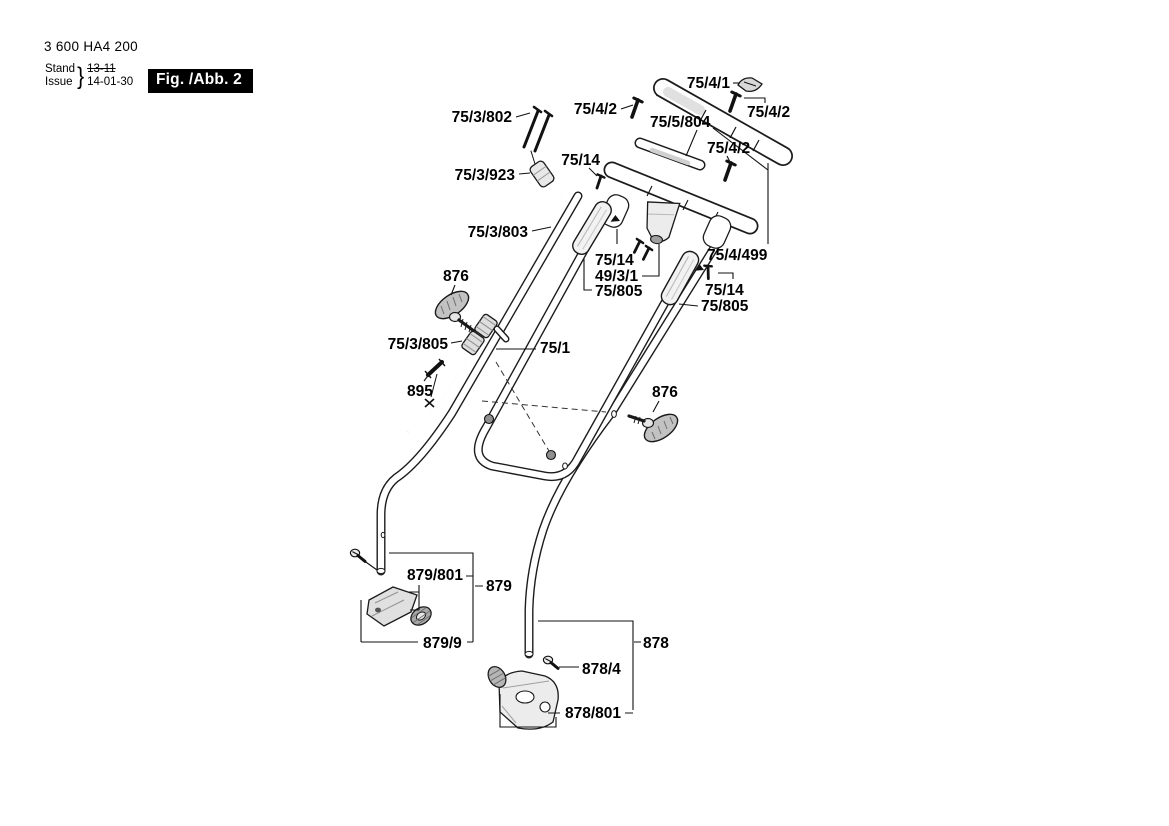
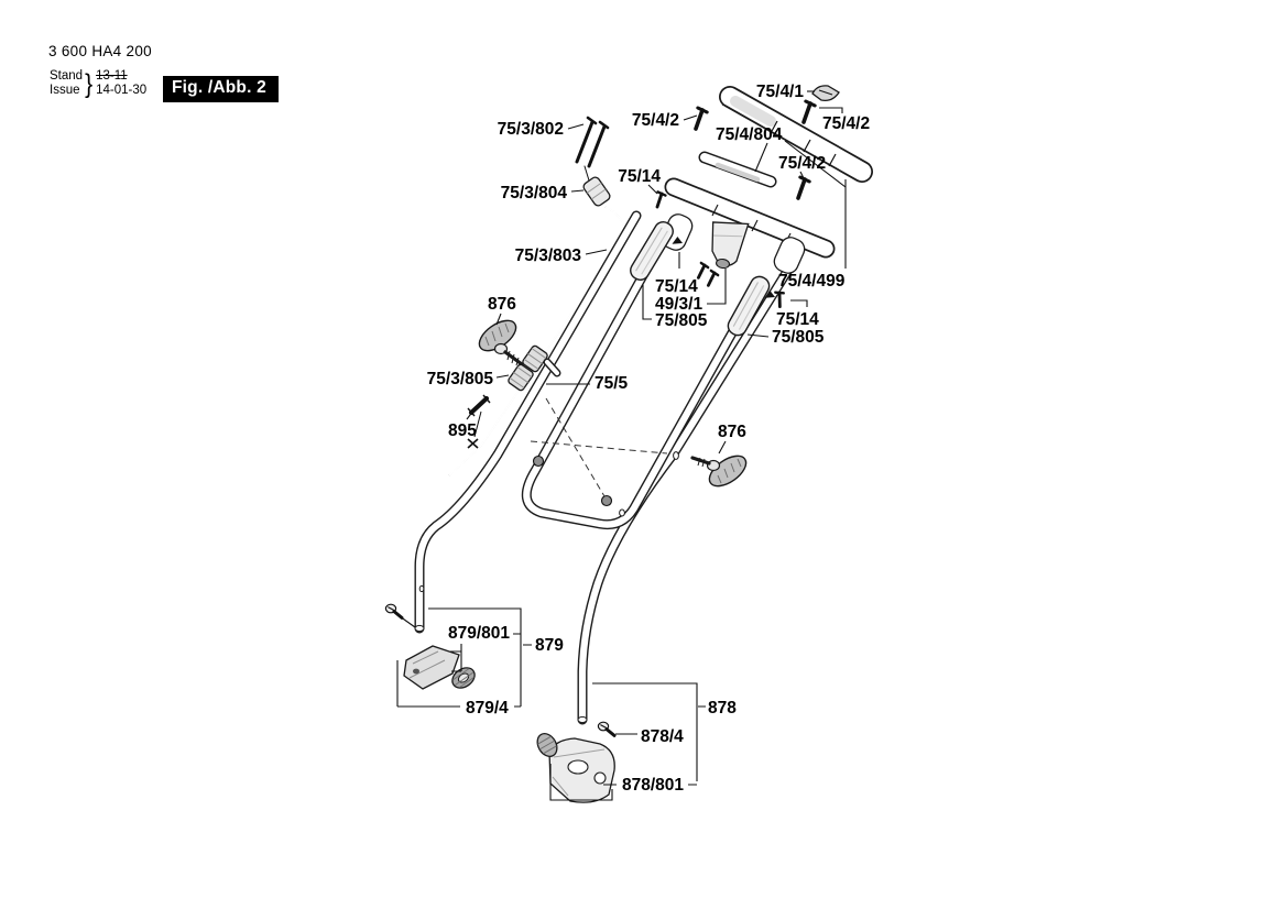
  3 600 HA4 200
  Stand
  Issue
  }
  13-11
  14-01-30
  Fig. /Abb. 2
  75/3/802
  75/4/2
  75/4/1
  75/4/2
- 75/5/804
+ 75/4/804
  75/14
  75/4/2
- 75/3/923
+ 75/3/804
  75/3/803
  75/14
  49/3/1
  75/805
  75/4/499
  75/14
  75/805
  876
  75/3/805
- 75/1
+ 75/5
  895
  876
  879/801
  879
- 879/9
+ 879/4
  878
  878/4
  878/801
